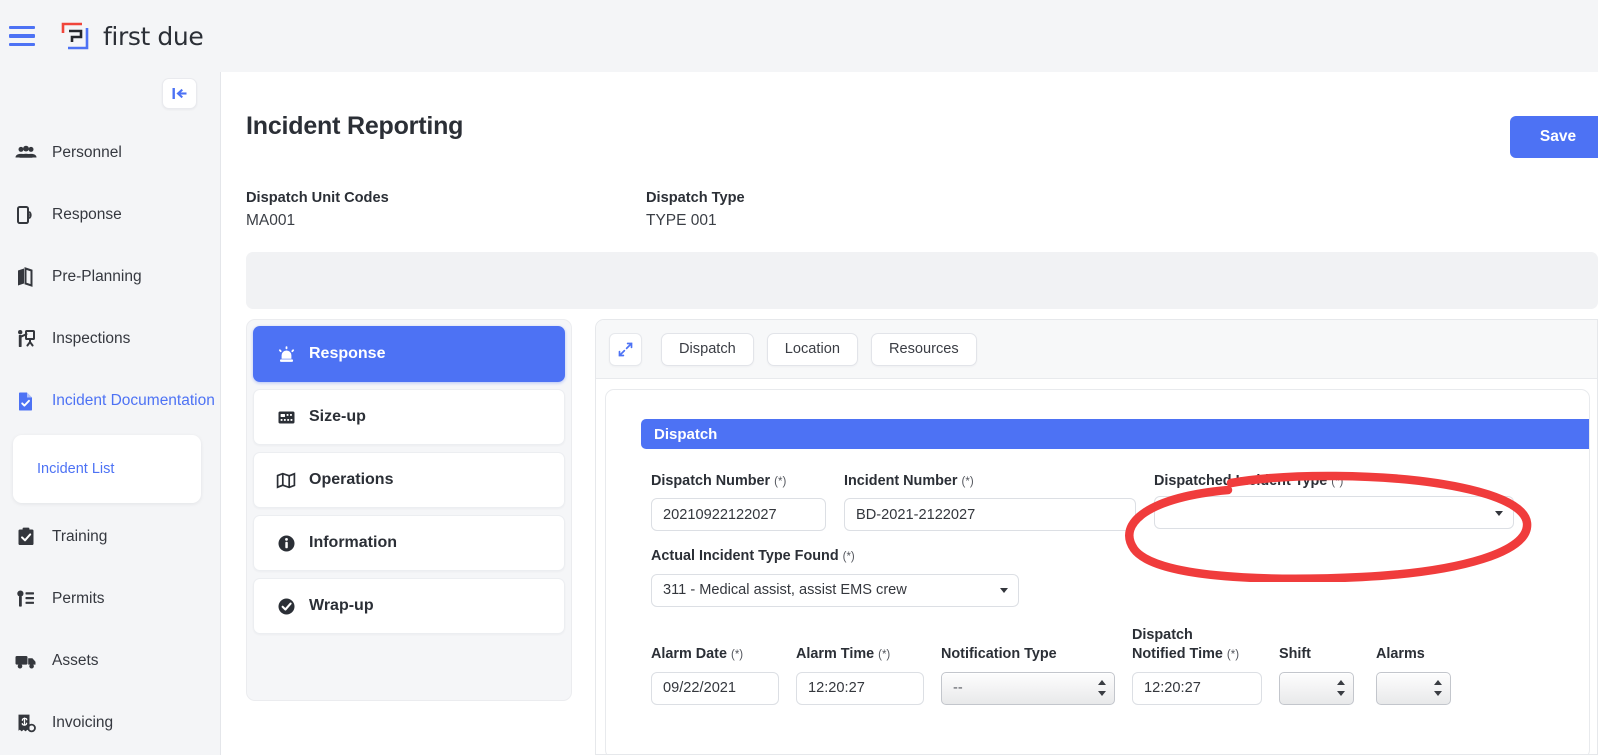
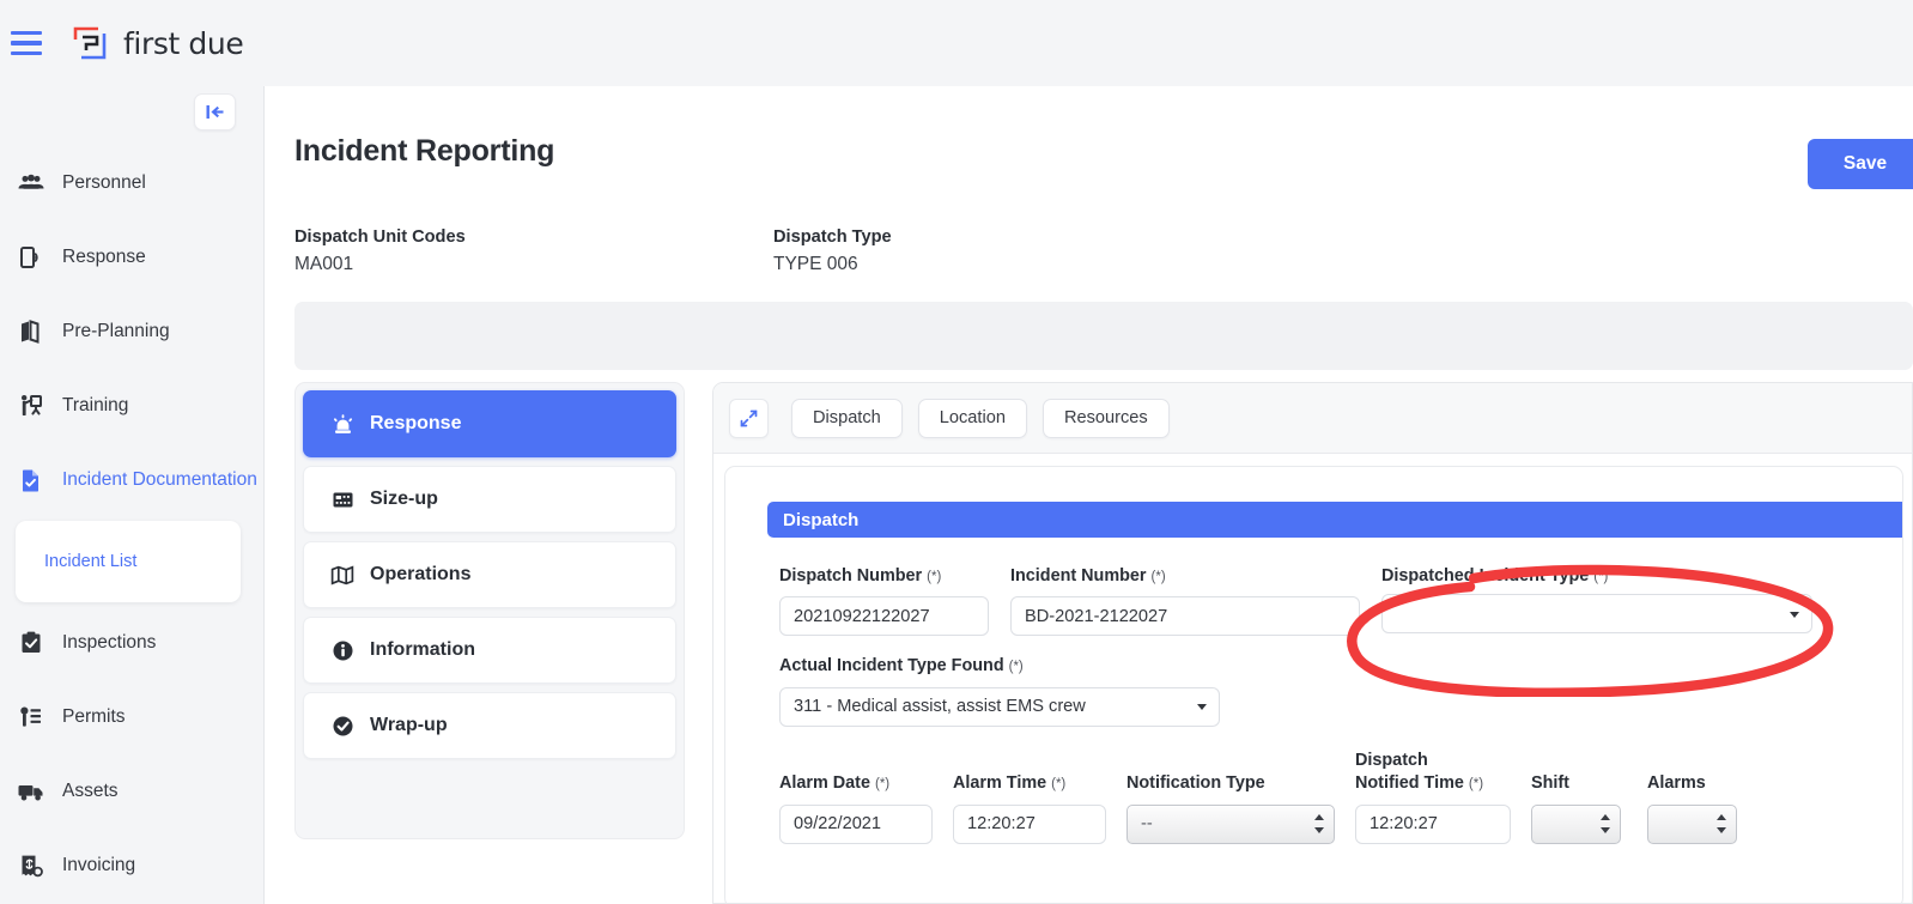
  first due
  Personnel
  Response
  Pre-Planning
- Inspections
+ Training
  Incident Documentation
  Incident List
- Training
+ Inspections
  Permits
  Assets
  Invoicing
  Incident Reporting
  Save
  Dispatch Unit Codes
  MA001
  Dispatch Type
- TYPE 001
+ TYPE 006
  Response
  Size-up
  Operations
  Information
  Wrap-up
  Dispatch
  Location
  Resources
  Dispatch
  Dispatch Number (*)
  20210922122027
  Incident Number (*)
  BD-2021-2122027
  Actual Incident Type Found (*)
  311 - Medical assist, assist EMS crew
  Alarm Date (*)
  09/22/2021
  Alarm Time (*)
  12:20:27
  Notification Type
  --
  Dispatch Notified Time (*)
  12:20:27
  Shift
  Alarms
